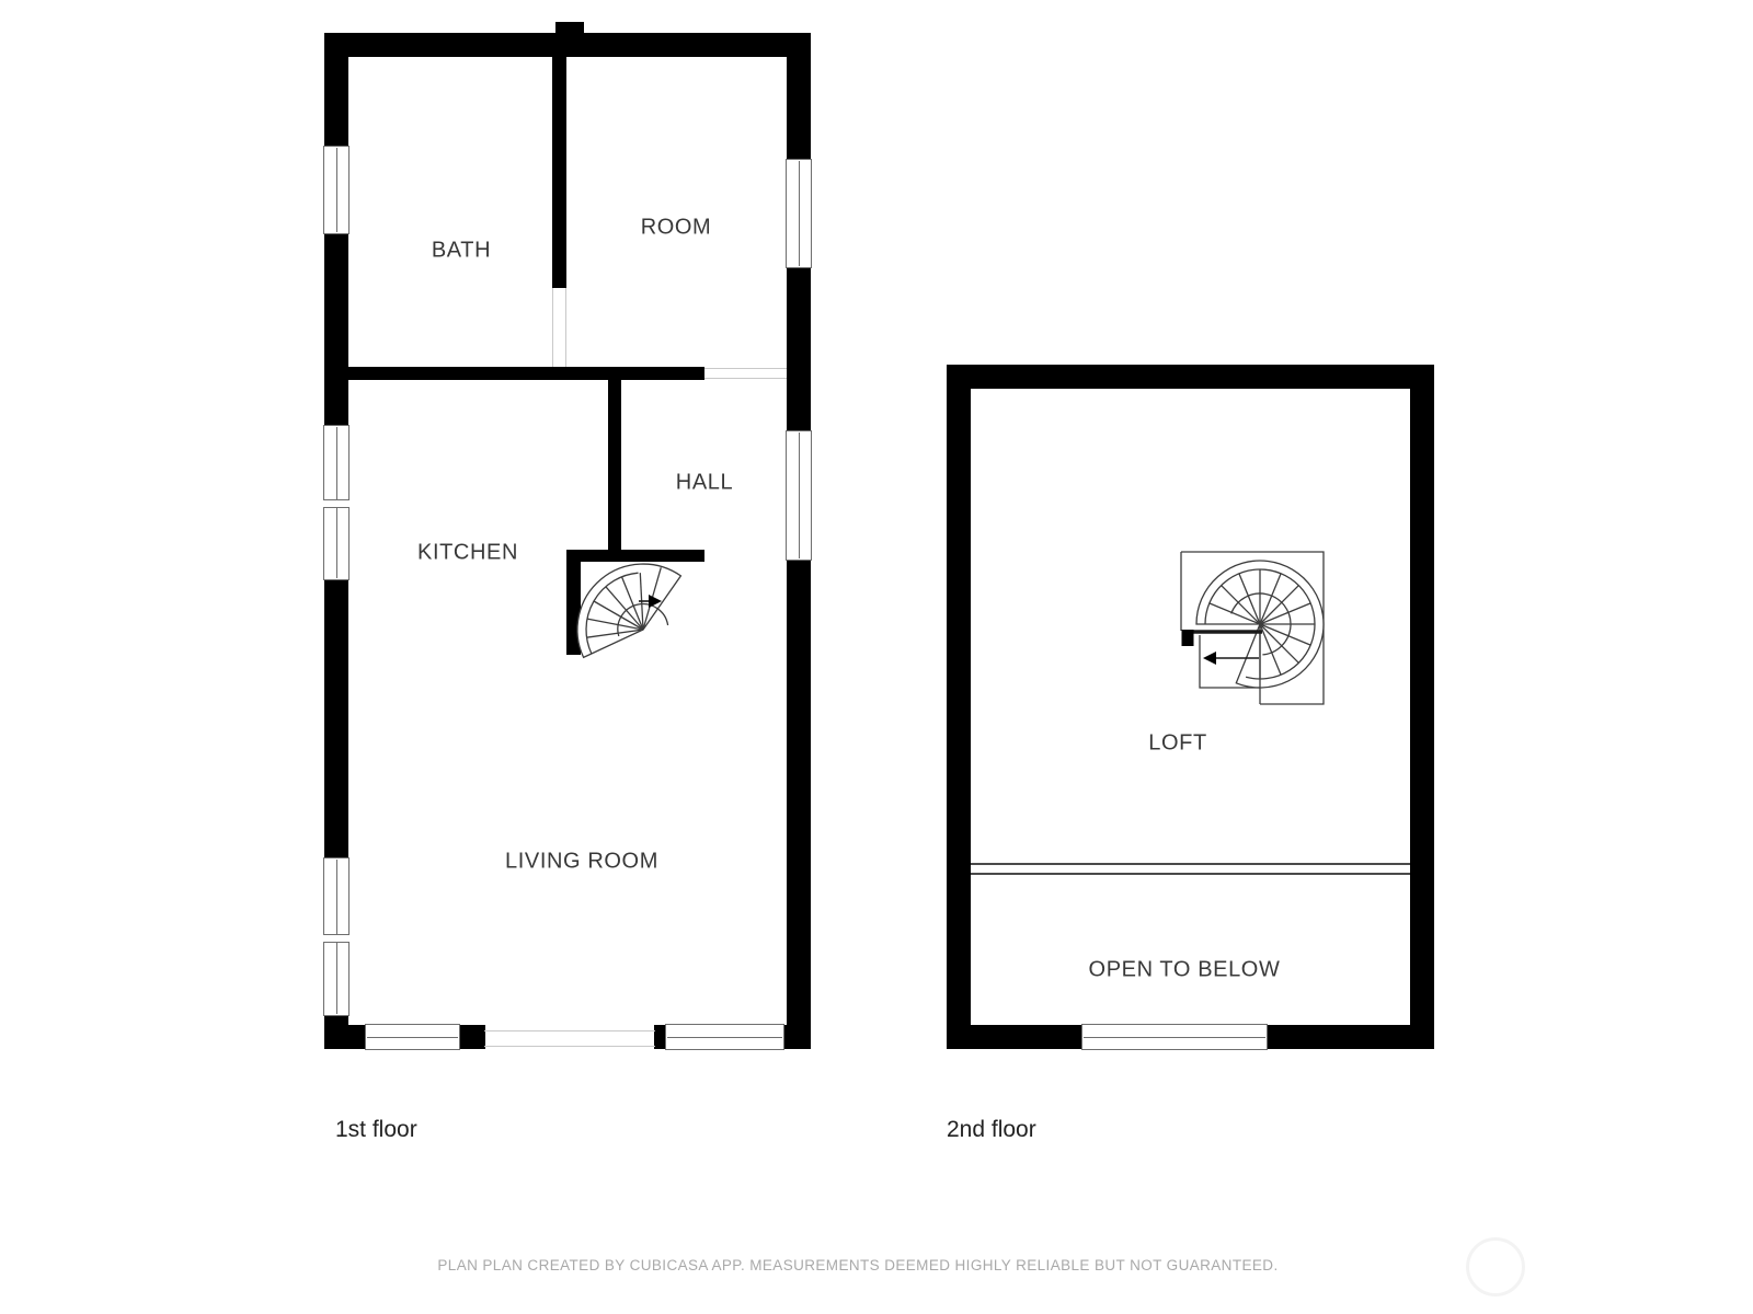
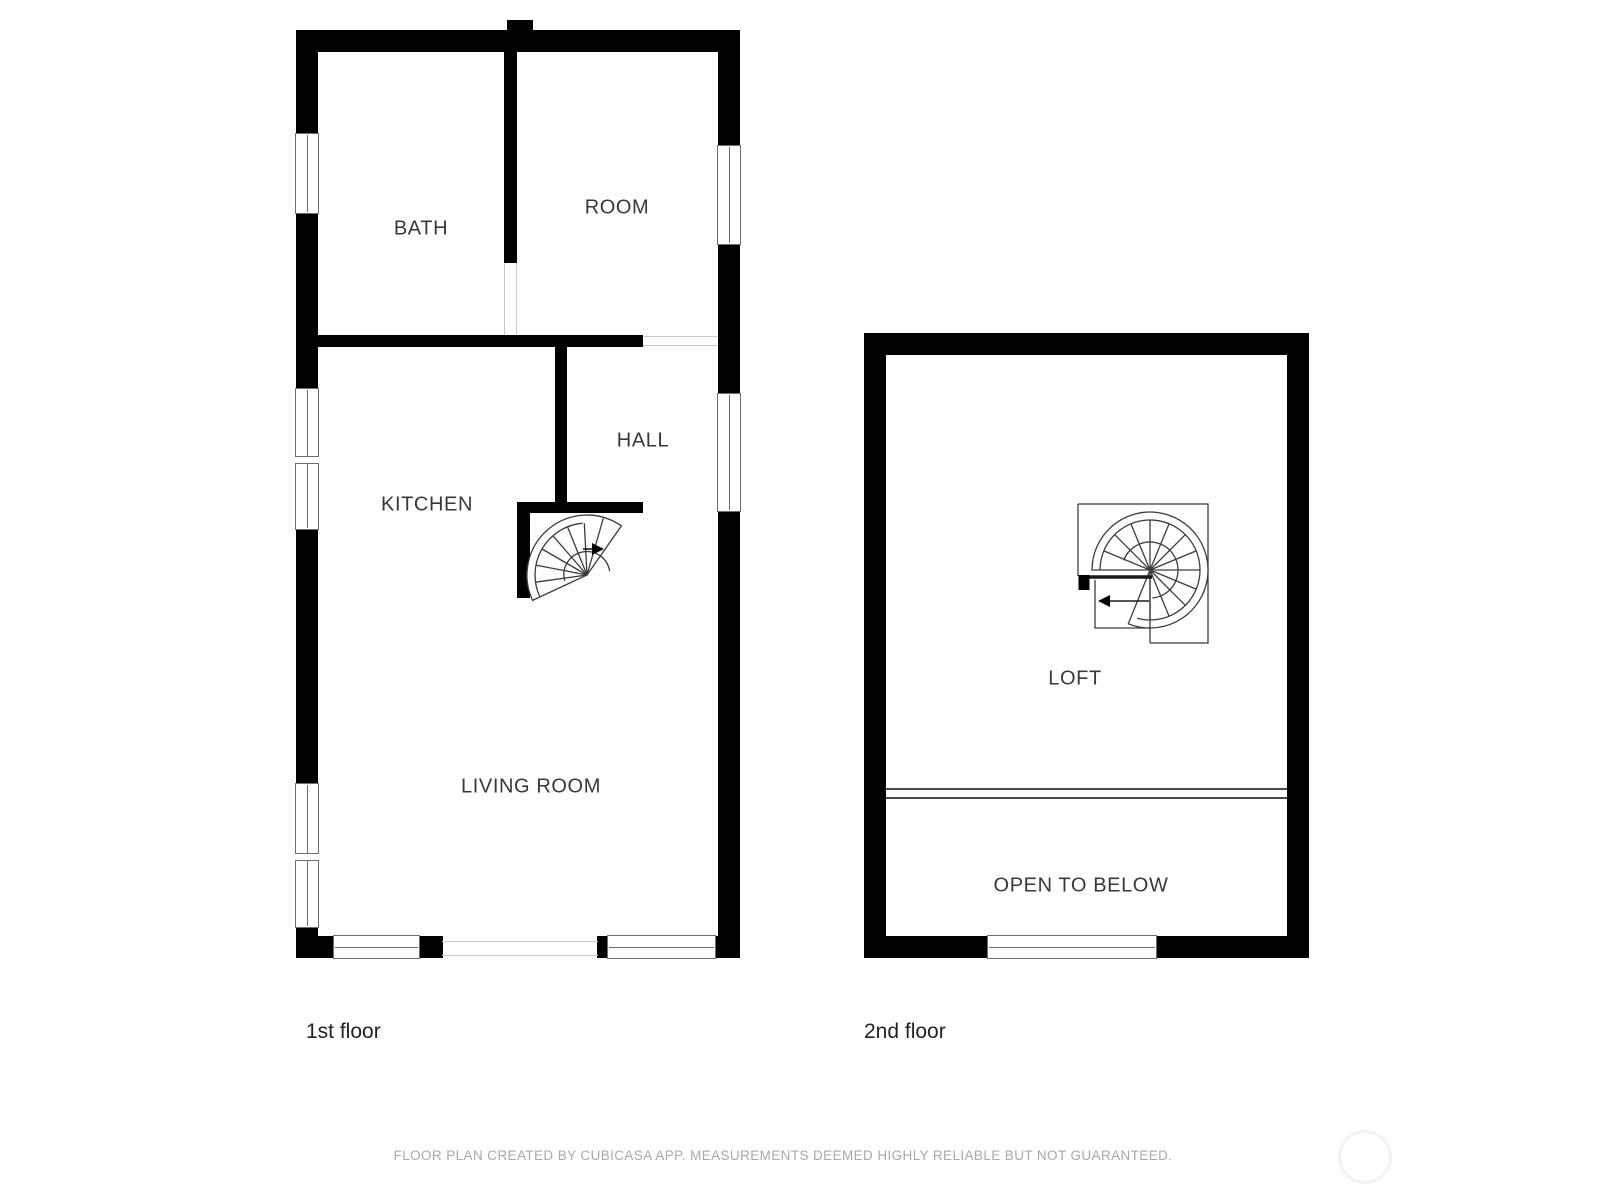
  BATH
  ROOM
  KITCHEN
  HALL
  LIVING ROOM
  1st floor
  LOFT
  OPEN TO BELOW
  2nd floor
- PLAN PLAN CREATED BY CUBICASA APP. MEASUREMENTS DEEMED HIGHLY RELIABLE BUT NOT GUARANTEED.
+ FLOOR PLAN CREATED BY CUBICASA APP. MEASUREMENTS DEEMED HIGHLY RELIABLE BUT NOT GUARANTEED.
